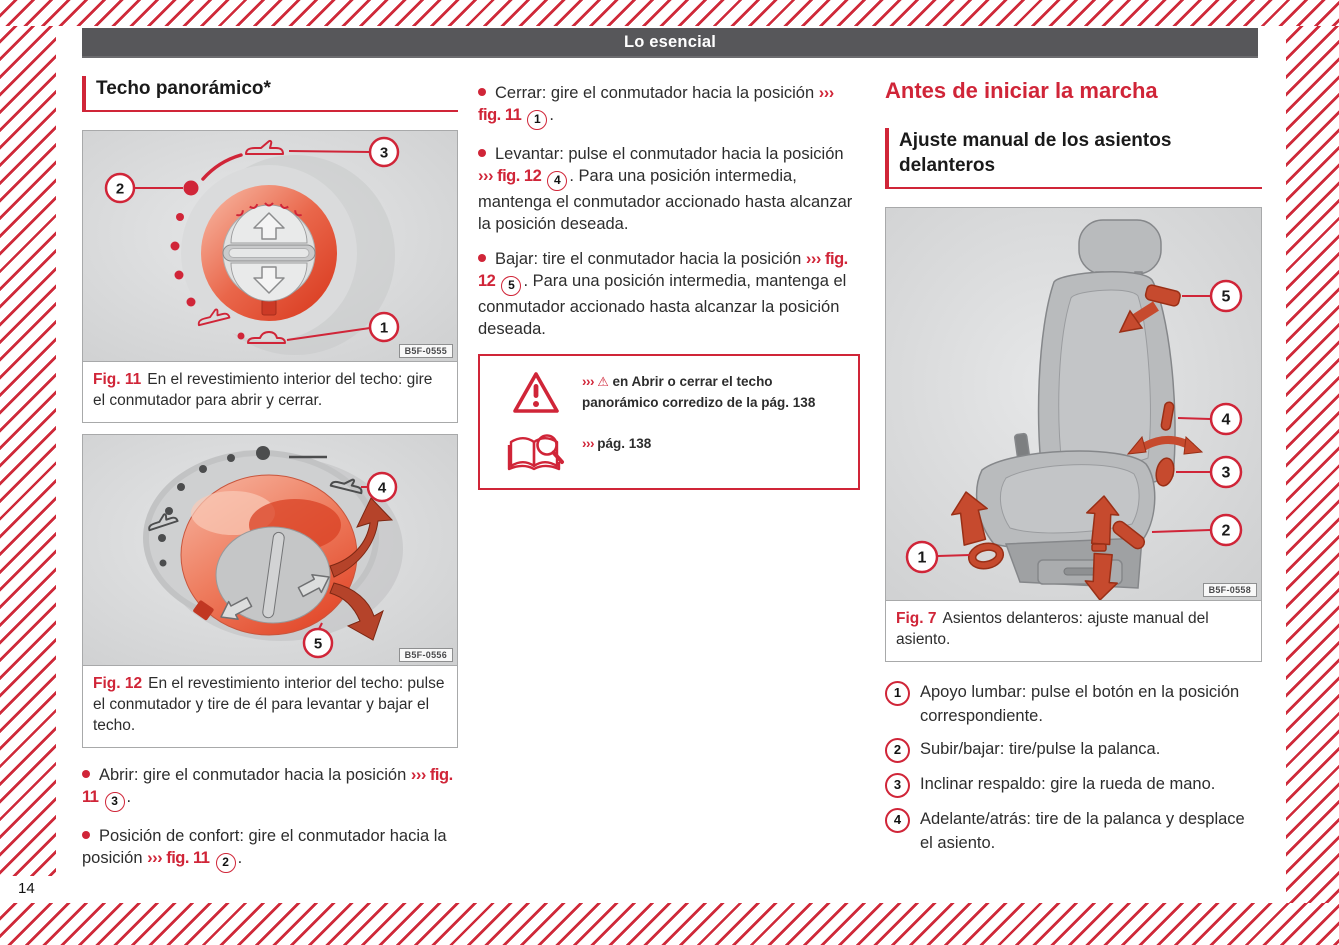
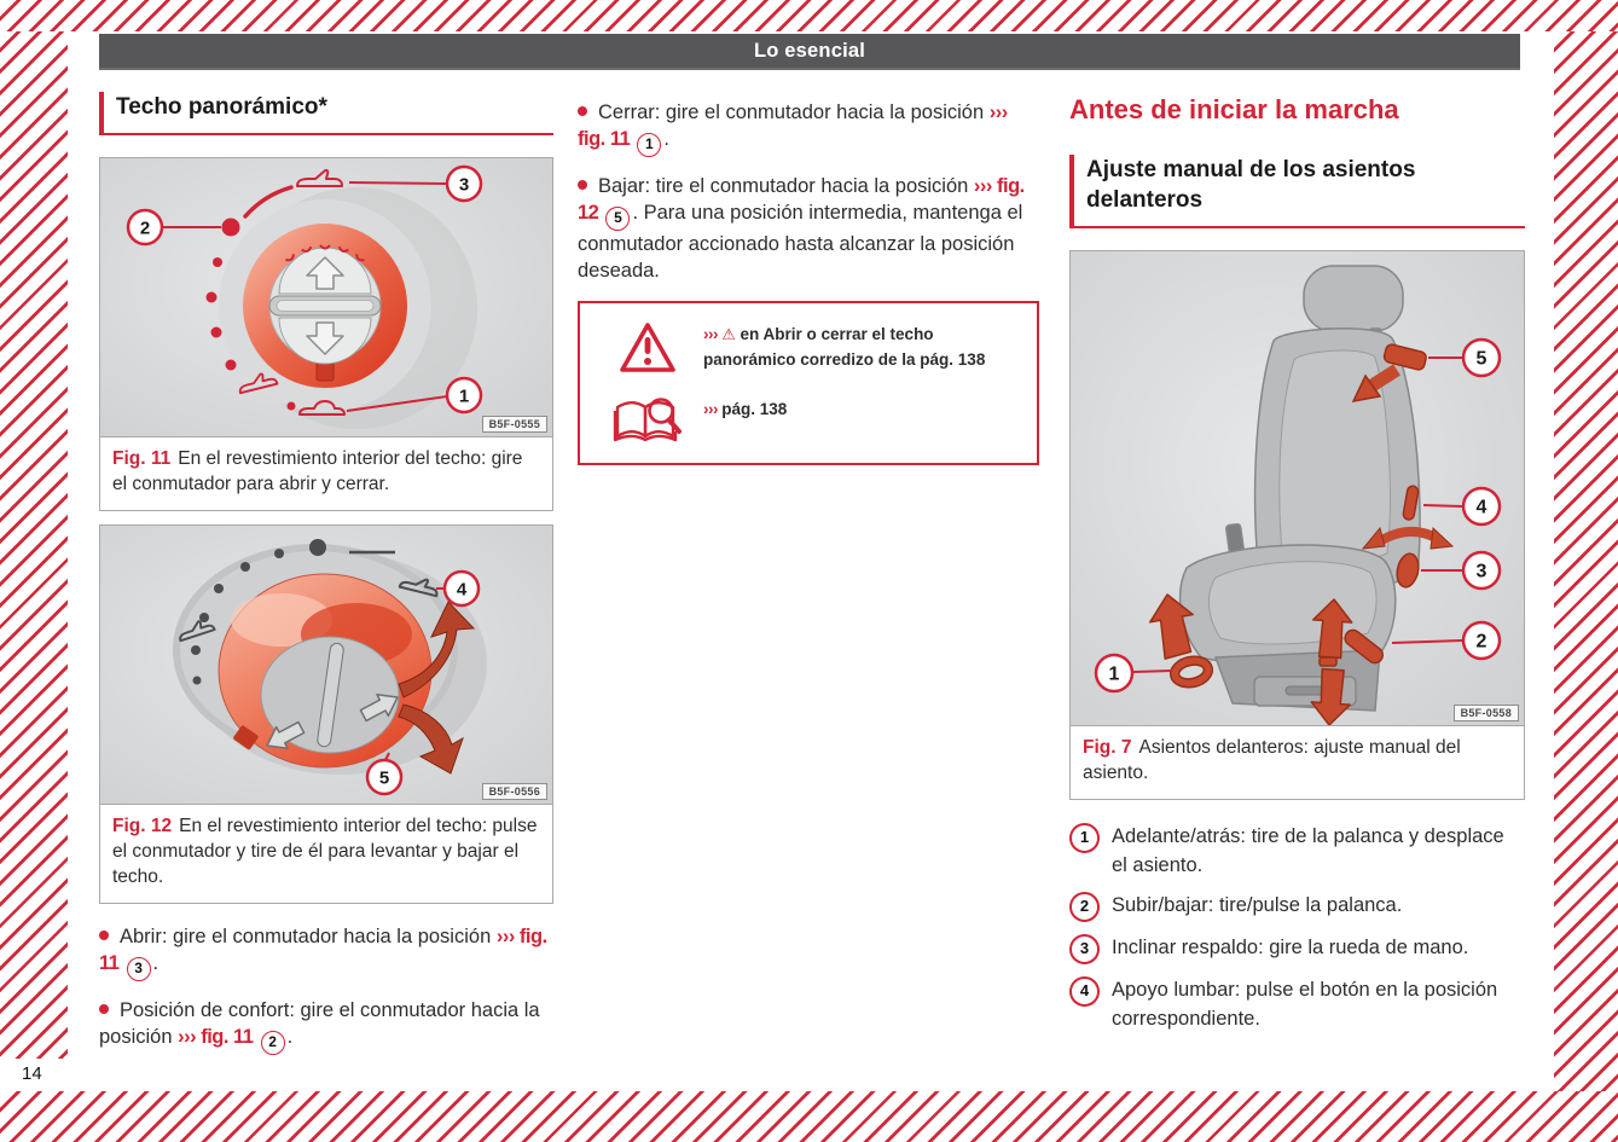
  Lo esencial
  14
  Techo panorámico*
  3
  2
  1
  B5F-0555
  Fig. 11 En el revestimiento interior del techo: gire el conmutador para abrir y cerrar.
  4
  5
  B5F-0556
  Fig. 12 En el revestimiento interior del techo: pulse el conmutador y tire de él para levantar y bajar el techo.
  Abrir: gire el conmutador hacia la posición ››› fig. 11 3 .
  Posición de confort: gire el conmutador hacia la posición ››› fig. 11 2 .
  Cerrar: gire el conmutador hacia la posición ››› fig. 11 1 .
- Levantar: pulse el conmutador hacia la posición ››› fig. 12 4 . Para una posición intermedia, mantenga el conmutador accionado hasta alcanzar la posición deseada.
  Bajar: tire el conmutador hacia la posición ››› fig. 12 5 . Para una posición intermedia, mantenga el conmutador accionado hasta alcanzar la posición deseada.
  ››› ⚠ en Abrir o cerrar el techo panorámico corredizo de la pág. 138
  ››› pág. 138
  Antes de iniciar la marcha
  Ajuste manual de los asientos delanteros
  1
  2
  3
  4
  5
  B5F-0558
  Fig. 7 Asientos delanteros: ajuste manual del asiento.
  1
- Apoyo lumbar: pulse el botón en la posición correspondiente.
+ Adelante/atrás: tire de la palanca y desplace el asiento.
  2
  Subir/bajar: tire/pulse la palanca.
  3
  Inclinar respaldo: gire la rueda de mano.
  4
- Adelante/atrás: tire de la palanca y desplace el asiento.
+ Apoyo lumbar: pulse el botón en la posición correspondiente.
